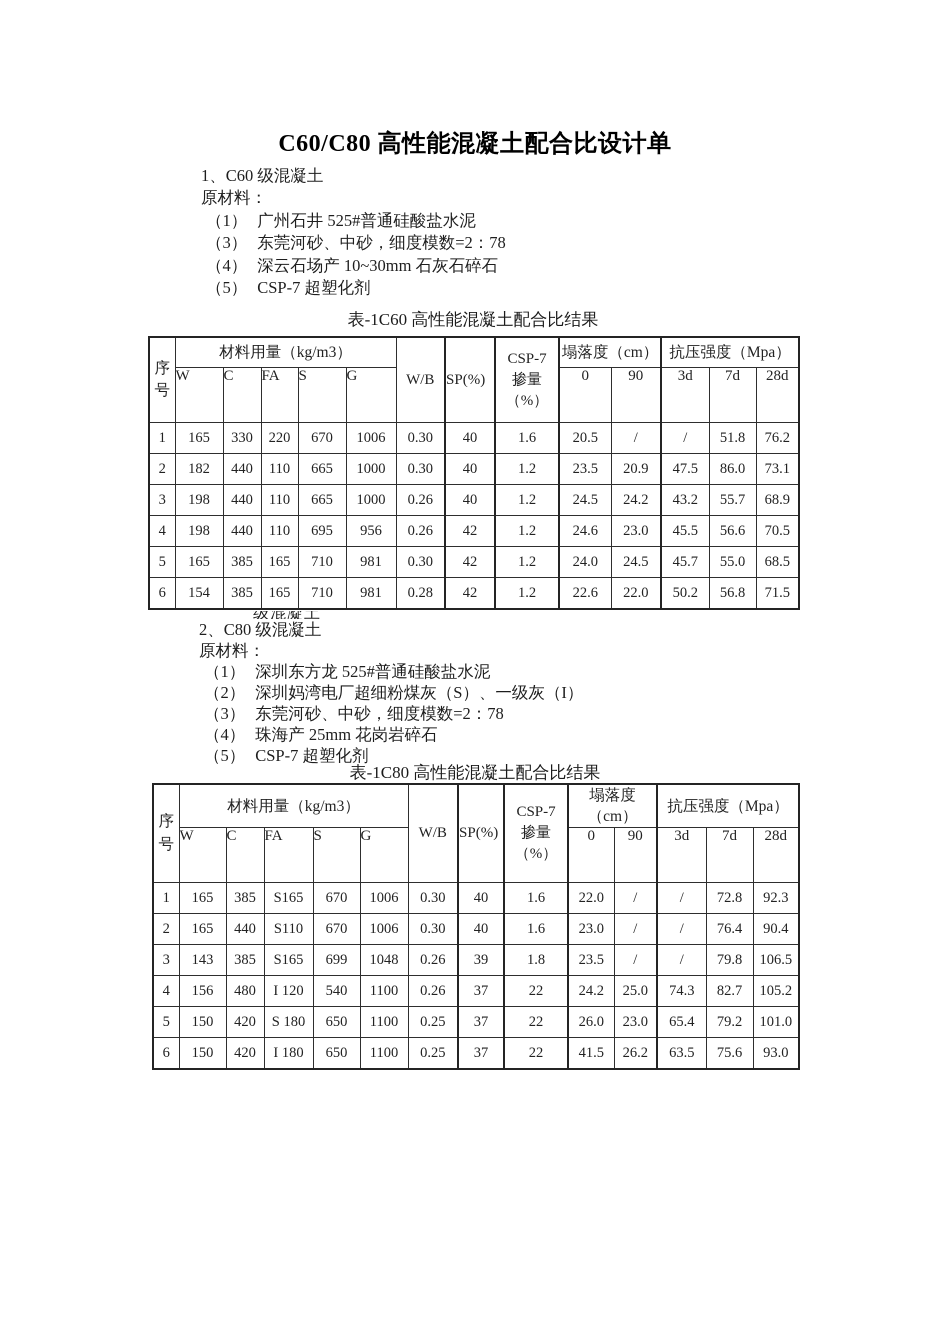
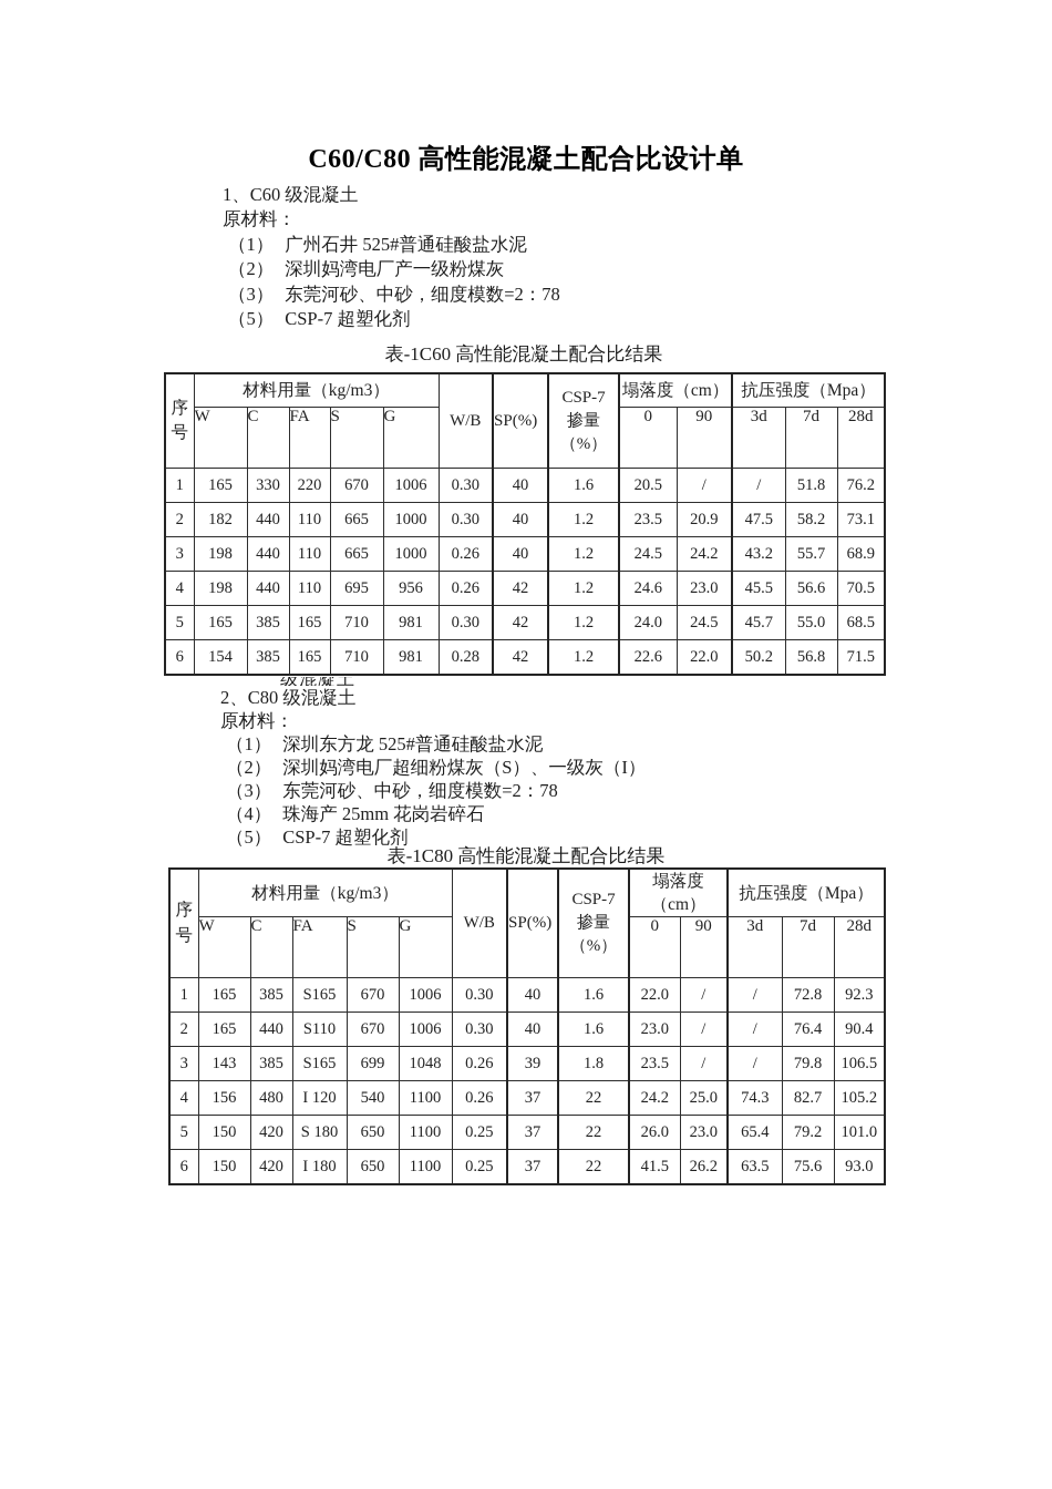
  C60/C80 高性能混凝土配合比设计单
  1、C60 级混凝土
  原材料：
  （1） 广州石井 525#普通硅酸盐水泥
+ （2） 深圳妈湾电厂产一级粉煤灰
  （3） 东莞河砂、中砂，细度模数=2：78
- （4） 深云石场产 10~30mm 石灰石碎石
  （5） CSP-7 超塑化剂
  表-1C60 高性能混凝土配合比结果
  序 号	材料用量（kg/m3）	W/B	SP(%)	CSP-7 掺量 （%）	塌落度（cm）	抗压强度（Mpa）
  W	C	FA	S	G	0	90	3d	7d	28d
  1	165	330	220	670	1006	0.30	40	1.6	20.5	/	/	51.8	76.2
- 2	182	440	110	665	1000	0.30	40	1.2	23.5	20.9	47.5	86.0	73.1
+ 2	182	440	110	665	1000	0.30	40	1.2	23.5	20.9	47.5	58.2	73.1
  3	198	440	110	665	1000	0.26	40	1.2	24.5	24.2	43.2	55.7	68.9
  4	198	440	110	695	956	0.26	42	1.2	24.6	23.0	45.5	56.6	70.5
  5	165	385	165	710	981	0.30	42	1.2	24.0	24.5	45.7	55.0	68.5
  6	154	385	165	710	981	0.28	42	1.2	22.6	22.0	50.2	56.8	71.5
  级混凝土
  2、C80 级混凝土
  原材料：
  （1） 深圳东方龙 525#普通硅酸盐水泥
  （2） 深圳妈湾电厂超细粉煤灰（S）、一级灰（I）
  （3） 东莞河砂、中砂，细度模数=2：78
  （4） 珠海产 25mm 花岗岩碎石
  （5） CSP-7 超塑化剂
  表-1C80 高性能混凝土配合比结果
  序 号	材料用量（kg/m3）	W/B	SP(%)	CSP-7 掺量 （%）	塌落度（cm）	抗压强度（Mpa）
  W	C	FA	S	G	0	90	3d	7d	28d
  1	165	385	S165	670	1006	0.30	40	1.6	22.0	/	/	72.8	92.3
  2	165	440	S110	670	1006	0.30	40	1.6	23.0	/	/	76.4	90.4
  3	143	385	S165	699	1048	0.26	39	1.8	23.5	/	/	79.8	106.5
  4	156	480	I 120	540	1100	0.26	37	22	24.2	25.0	74.3	82.7	105.2
  5	150	420	S 180	650	1100	0.25	37	22	26.0	23.0	65.4	79.2	101.0
  6	150	420	I 180	650	1100	0.25	37	22	41.5	26.2	63.5	75.6	93.0
